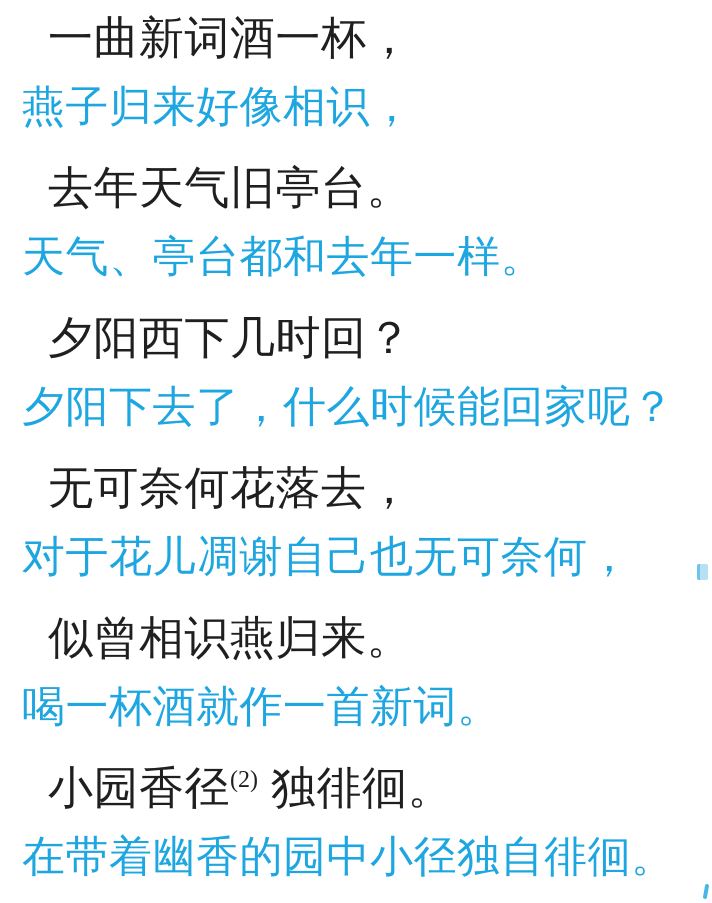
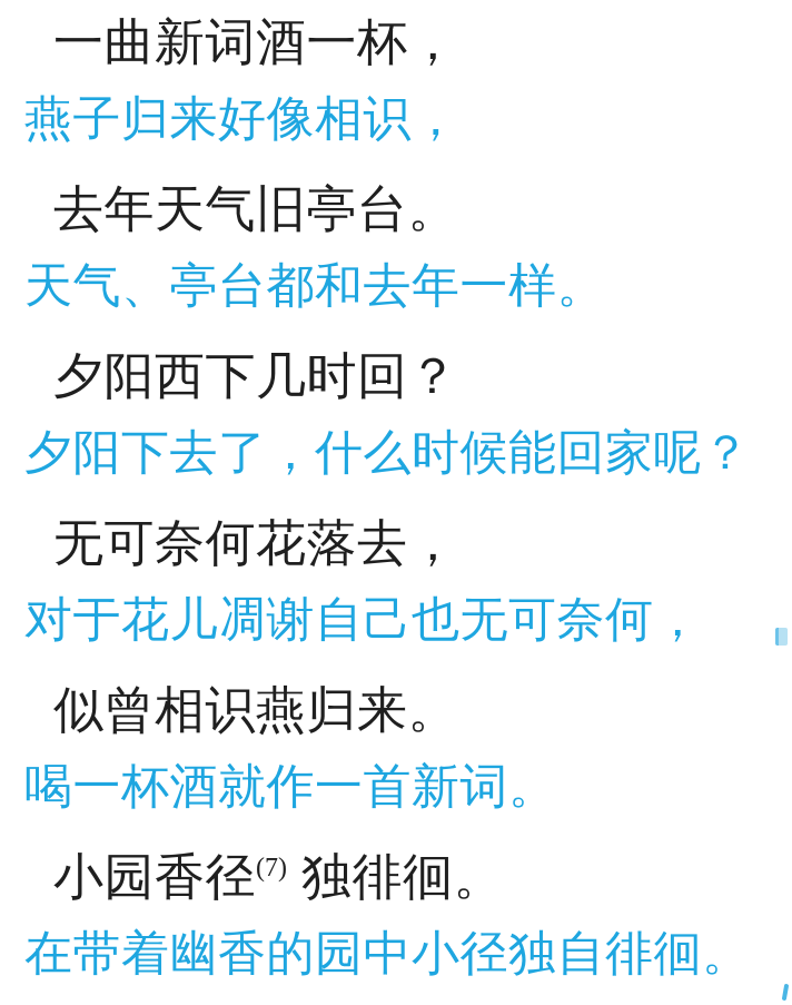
  一曲新词酒一杯，
  燕子归来好像相识，
  去年天气旧亭台。
  天气、亭台都和去年一样。
  夕阳西下几时回？
  夕阳下去了，什么时候能回家呢？
  无可奈何花落去，
  对于花儿凋谢自己也无可奈何，
  似曾相识燕归来。
  喝一杯酒就作一首新词。
- 小园香径(2) 独徘徊。
+ 小园香径(7) 独徘徊。
  在带着幽香的园中小径独自徘徊。
